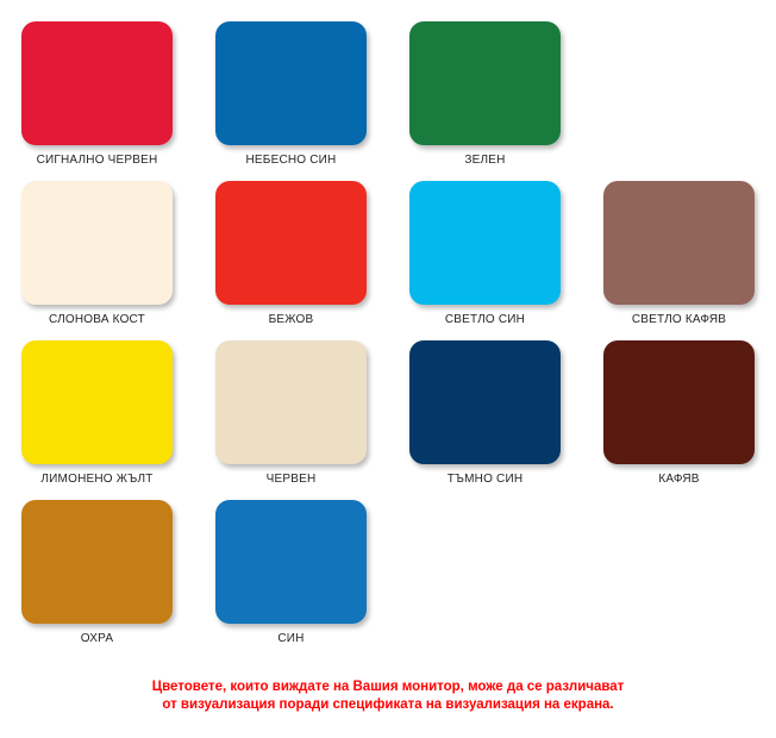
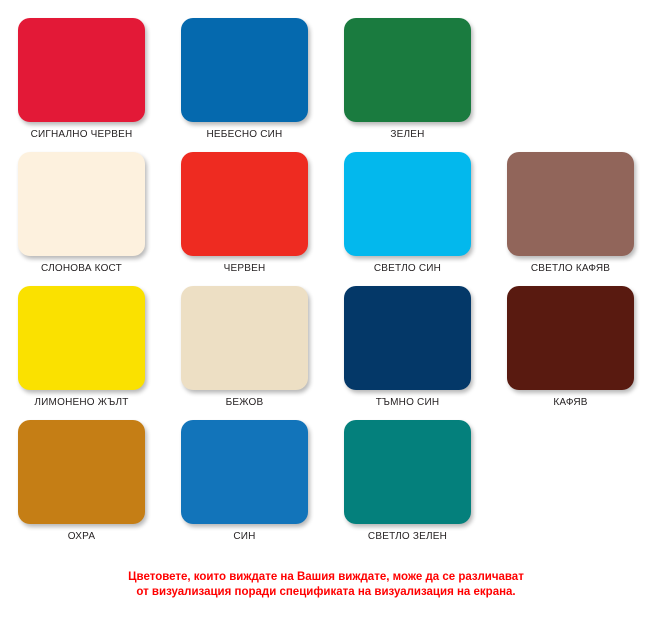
  СИГНАЛНО ЧЕРВЕН
  НЕБЕСНО СИН
  ЗЕЛЕН
  СЛОНОВА КОСТ
- БЕЖОВ
+ ЧЕРВЕН
  СВЕТЛО СИН
  СВЕТЛО КАФЯВ
  ЛИМОНЕНО ЖЪЛТ
- ЧЕРВЕН
+ БЕЖОВ
  ТЪМНО СИН
  КАФЯВ
  ОХРА
  СИН
+ СВЕТЛО ЗЕЛЕН
- Цветовете, които виждате на Вашия монитор, може да се различават
+ Цветовете, които виждате на Вашия виждате, може да се различават
  от визуализация поради спецификата на визуализация на екрана.
